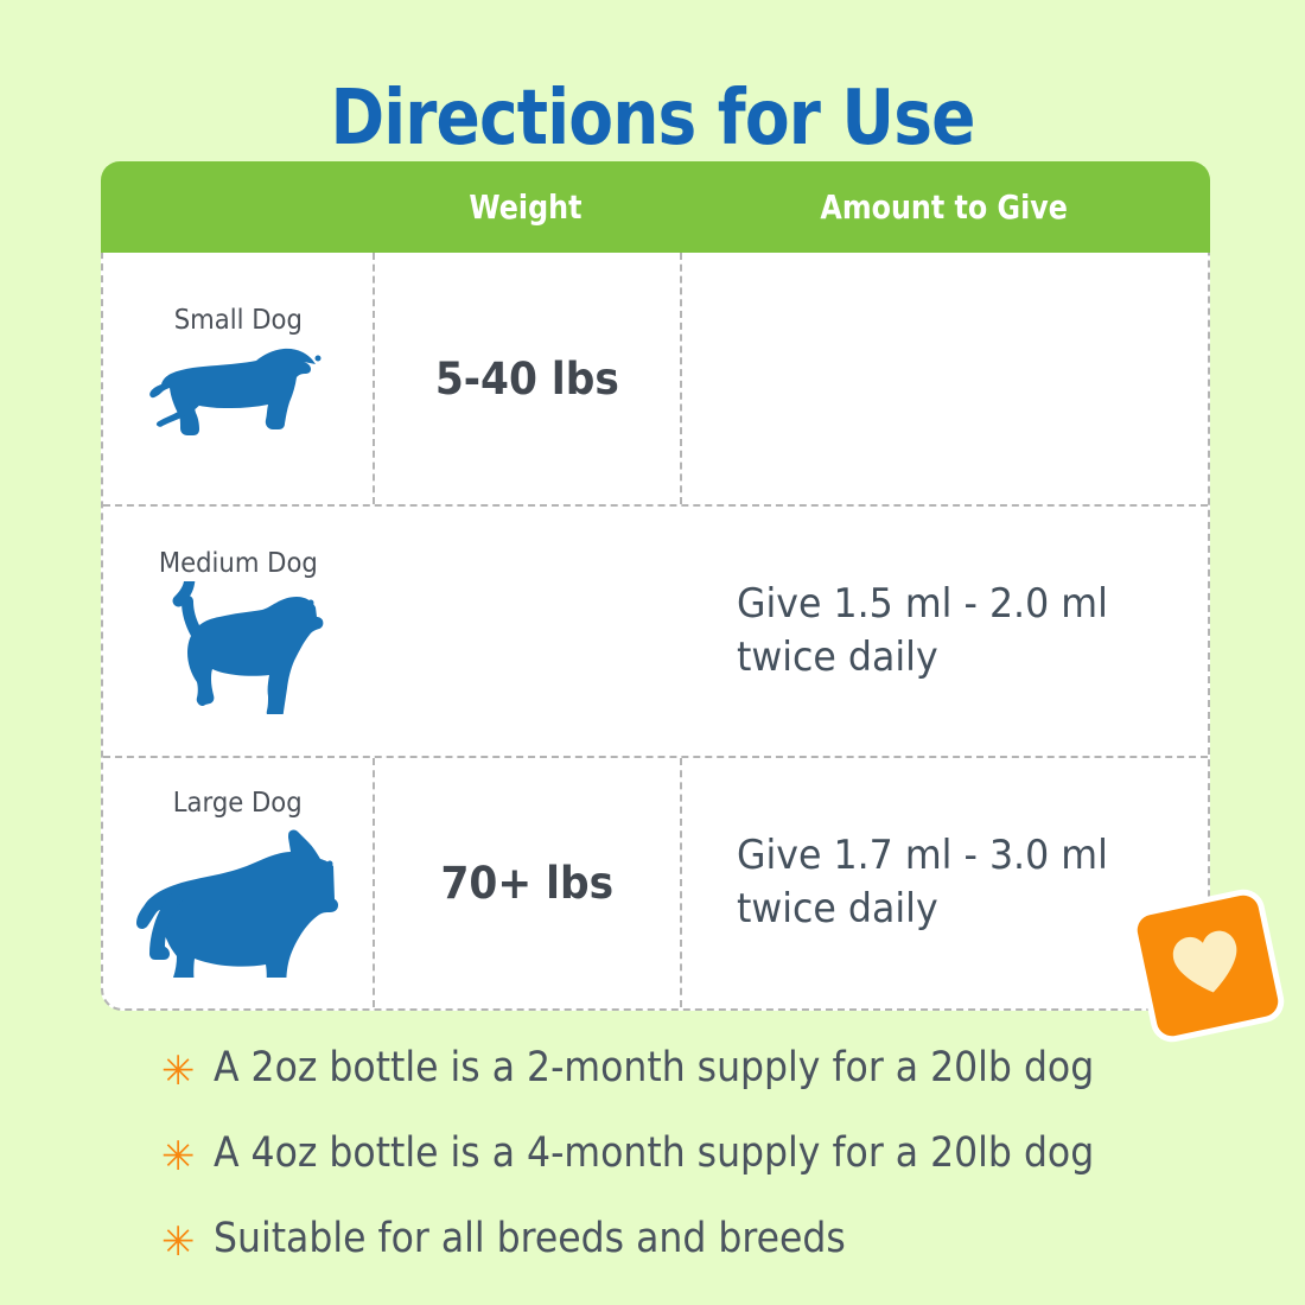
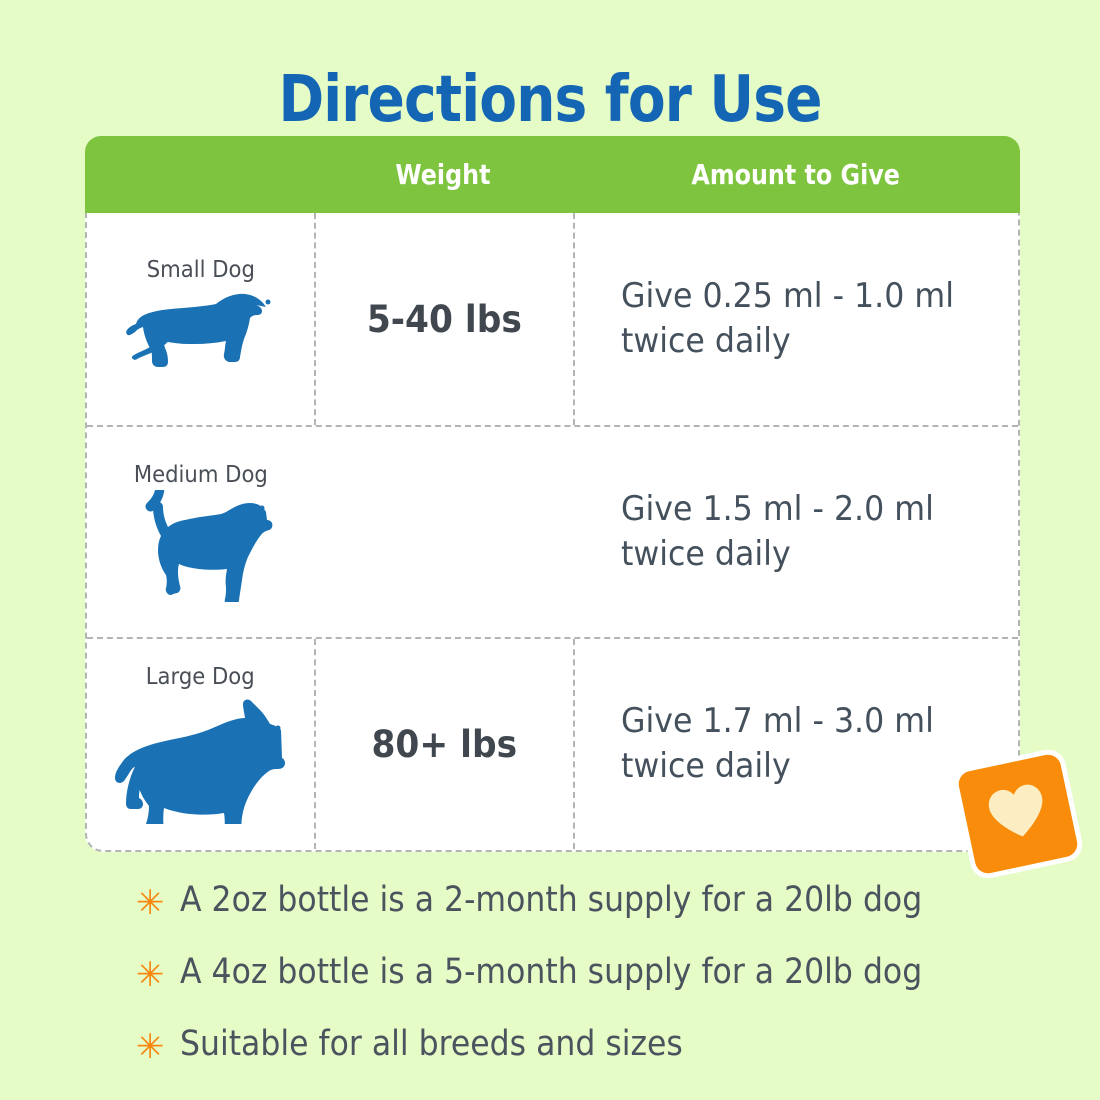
  Directions for Use
  Weight
  Amount to Give
  Small Dog
  5-40 lbs
+ Give 0.25 ml - 1.0 ml twice daily
  Medium Dog
  Give 1.5 ml - 2.0 ml twice daily
  Large Dog
- 70+ lbs
+ 80+ lbs
  Give 1.7 ml - 3.0 ml twice daily
  ✳
  A 2oz bottle is a 2-month supply for a 20lb dog
  ✳
- A 4oz bottle is a 4-month supply for a 20lb dog
+ A 4oz bottle is a 5-month supply for a 20lb dog
  ✳
- Suitable for all breeds and breeds
+ Suitable for all breeds and sizes
